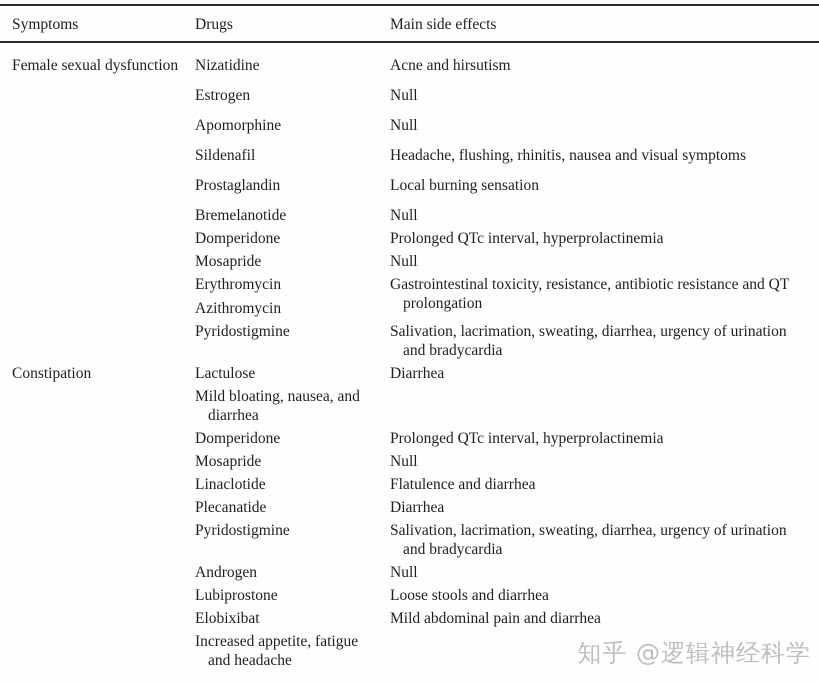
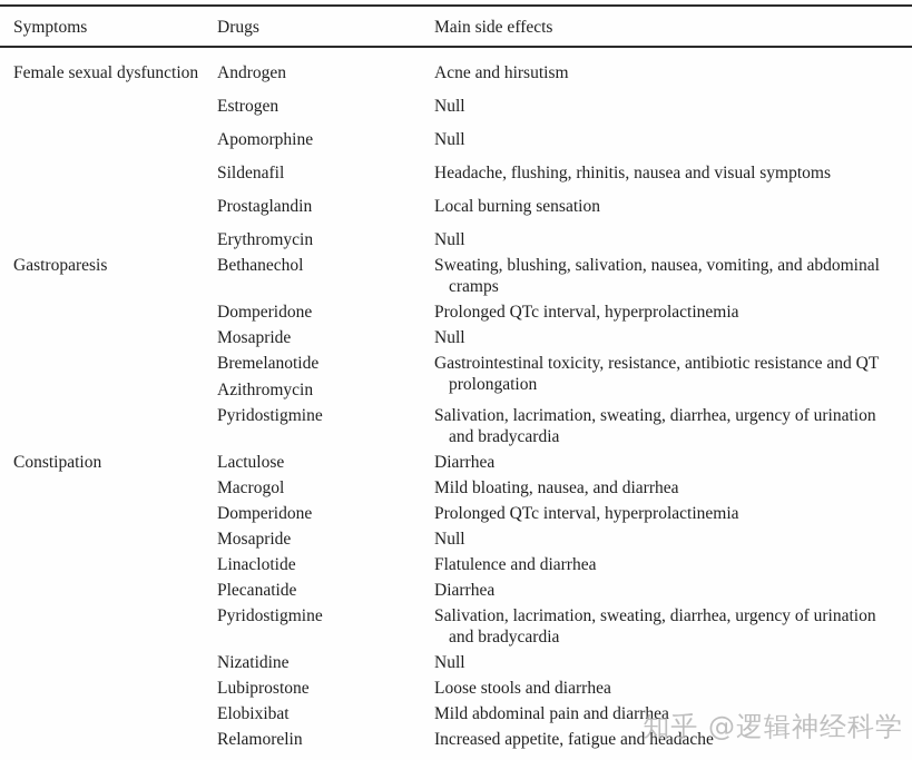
  Symptoms
  Drugs
  Main side effects
  Female sexual dysfunction
- Nizatidine
+ Androgen
  Acne and hirsutism
  Estrogen
  Null
  Apomorphine
  Null
  Sildenafil
  Headache, flushing, rhinitis, nausea and visual symptoms
  Prostaglandin
  Local burning sensation
- Bremelanotide
+ Erythromycin
  Null
+ Gastroparesis
+ Bethanechol
+ Sweating, blushing, salivation, nausea, vomiting, and abdominal cramps
  Domperidone
  Prolonged QTc interval, hyperprolactinemia
  Mosapride
  Null
- Erythromycin
+ Bremelanotide
  Azithromycin
  Gastrointestinal toxicity, resistance, antibiotic resistance and QT prolongation
  Pyridostigmine
  Salivation, lacrimation, sweating, diarrhea, urgency of urination and bradycardia
  Constipation
  Lactulose
  Diarrhea
+ Macrogol
  Mild bloating, nausea, and diarrhea
  Domperidone
  Prolonged QTc interval, hyperprolactinemia
  Mosapride
  Null
  Linaclotide
  Flatulence and diarrhea
  Plecanatide
  Diarrhea
  Pyridostigmine
  Salivation, lacrimation, sweating, diarrhea, urgency of urination and bradycardia
- Androgen
+ Nizatidine
  Null
  Lubiprostone
  Loose stools and diarrhea
  Elobixibat
  Mild abdominal pain and diarrhea
+ Relamorelin
  Increased appetite, fatigue and headache
  知乎 @逻辑神经科学
